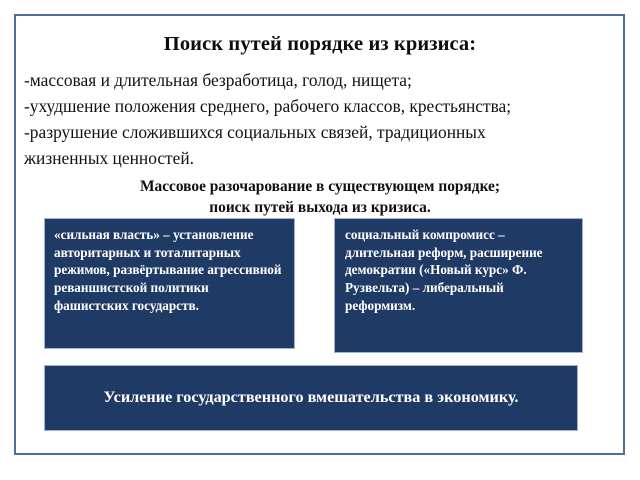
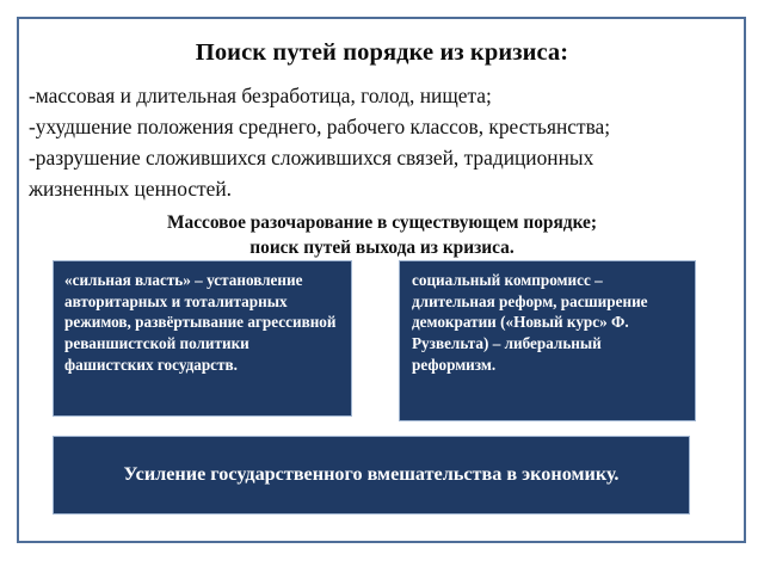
  Поиск путей порядке из кризиса:
  -массовая и длительная безработица, голод, нищета;
  -ухудшение положения среднего, рабочего классов, крестьянства;
- -разрушение сложившихся социальных связей, традиционных
+ -разрушение сложившихся сложившихся связей, традиционных
  жизненных ценностей.
  Массовое разочарование в существующем порядке;
  поиск путей выхода из кризиса.
  «сильная власть» – установление авторитарных и тоталитарных режимов, развёртывание агрессивной реваншистской политики фашистских государств.
  социальный компромисс – длительная реформ, расширение демократии («Новый курс» Ф. Рузвельта) – либеральный реформизм.
  Усиление государственного вмешательства в экономику.
